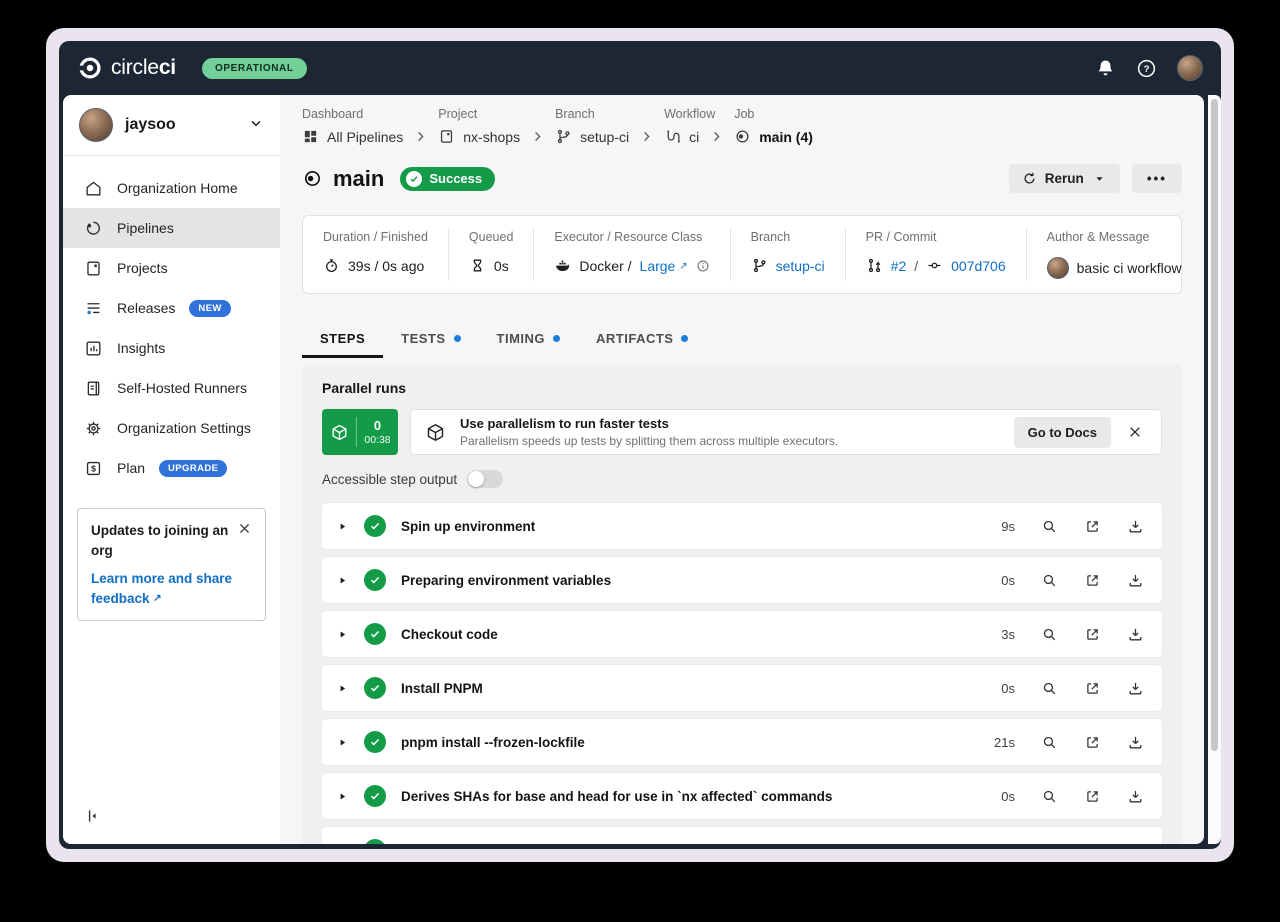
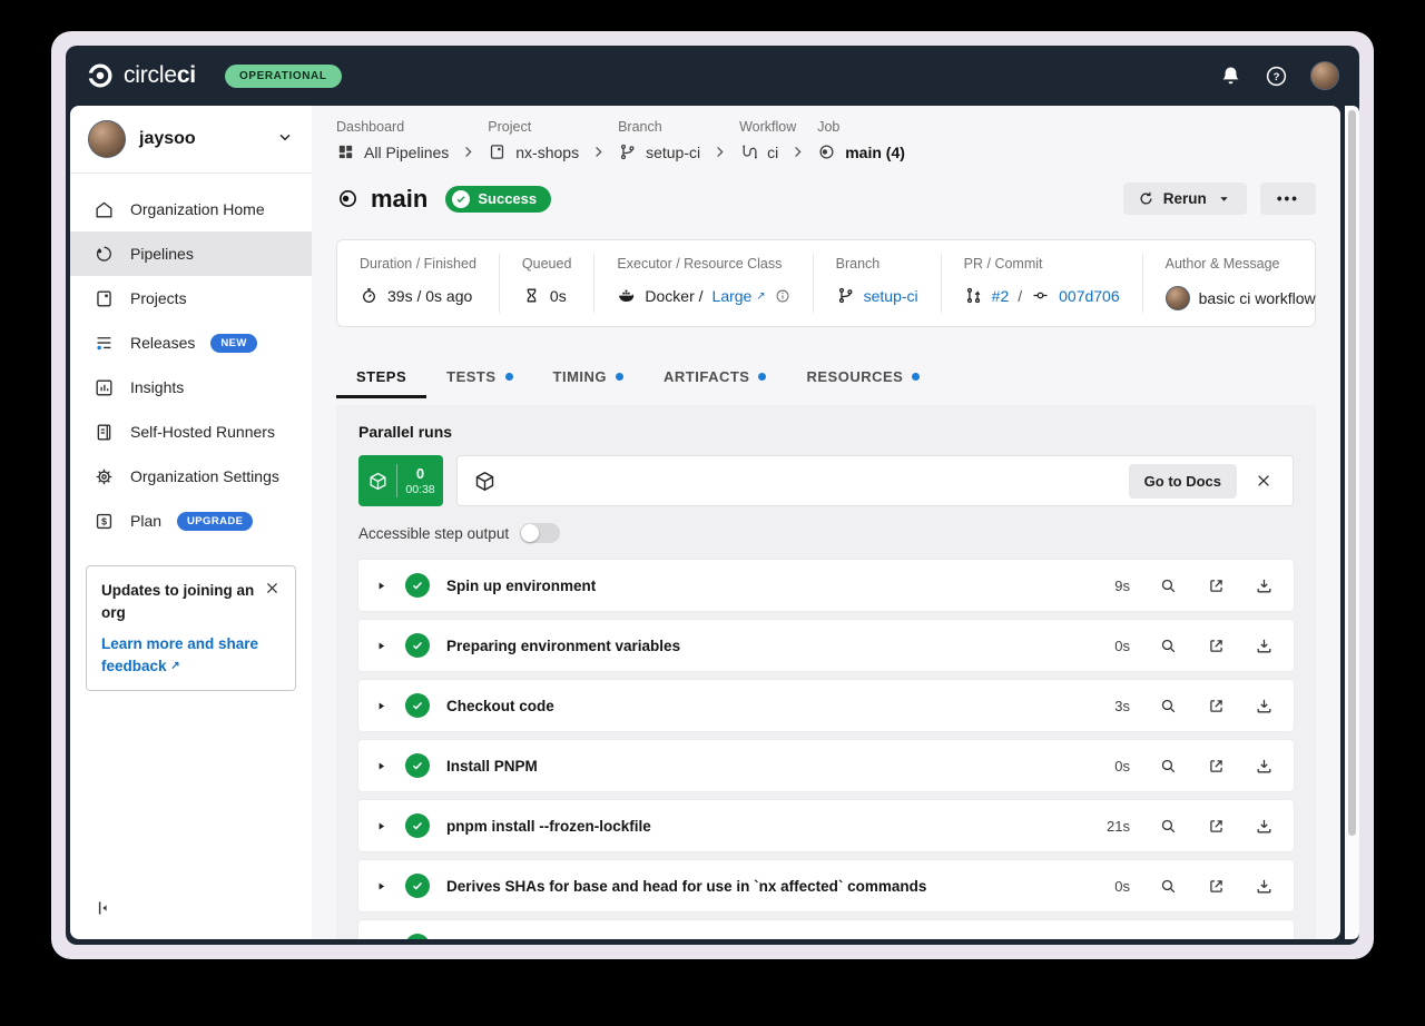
  circleci
  OPERATIONAL
  ?
  jaysoo
  Organization Home
  Pipelines
  Projects
  Releases
  NEW
  Insights
  Self-Hosted Runners
  Organization Settings
  $
  Plan
  UPGRADE
  Updates to joining an org
  Learn more and share feedback ↗
  Dashboard
  All Pipelines
  Project
  nx-shops
  Branch
  setup-ci
  Workflow
  ci
  Job
  main (4)
  main
  Success
  Rerun
  •••
  Duration / Finished
  39s / 0s ago
  Queued
  0s
  Executor / Resource Class
  Docker /
  Large ↗
  Branch
  setup-ci
  PR / Commit
  #2
  /
  007d706
  Author & Message
  basic ci workflow
  STEPS
  TESTS
  TIMING
  ARTIFACTS
+ RESOURCES
  Parallel runs
  0
  00:38
- Use parallelism to run faster tests
- Parallelism speeds up tests by splitting them across multiple executors.
  Go to Docs
  Accessible step output
  Spin up environment
  9s
  Preparing environment variables
  0s
  Checkout code
  3s
  Install PNPM
  0s
  pnpm install --frozen-lockfile
  21s
  Derives SHAs for base and head for use in `nx affected` commands
  0s
